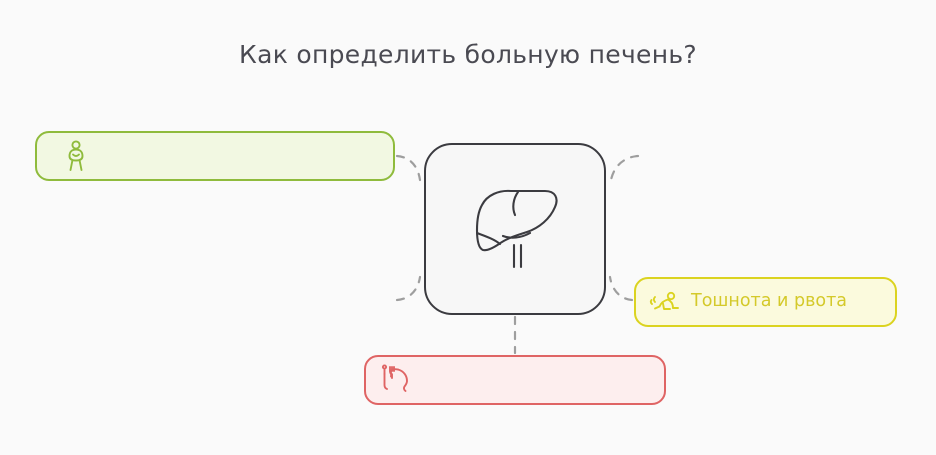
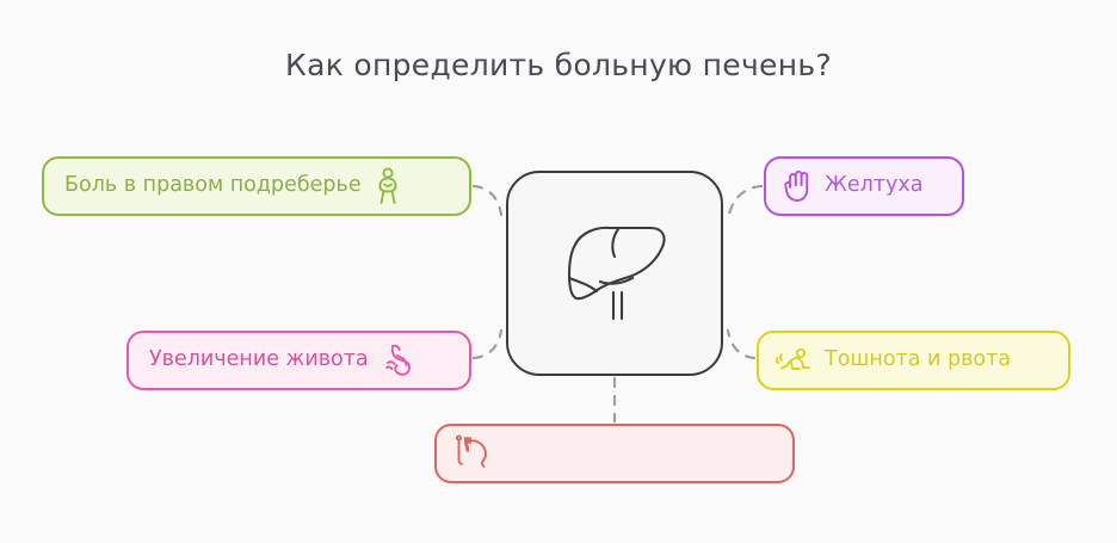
  Как определить больную печень?
+ Боль в правом подреберье
+ Желтуха
+ Увеличение живота
  Тошнота и рвота
